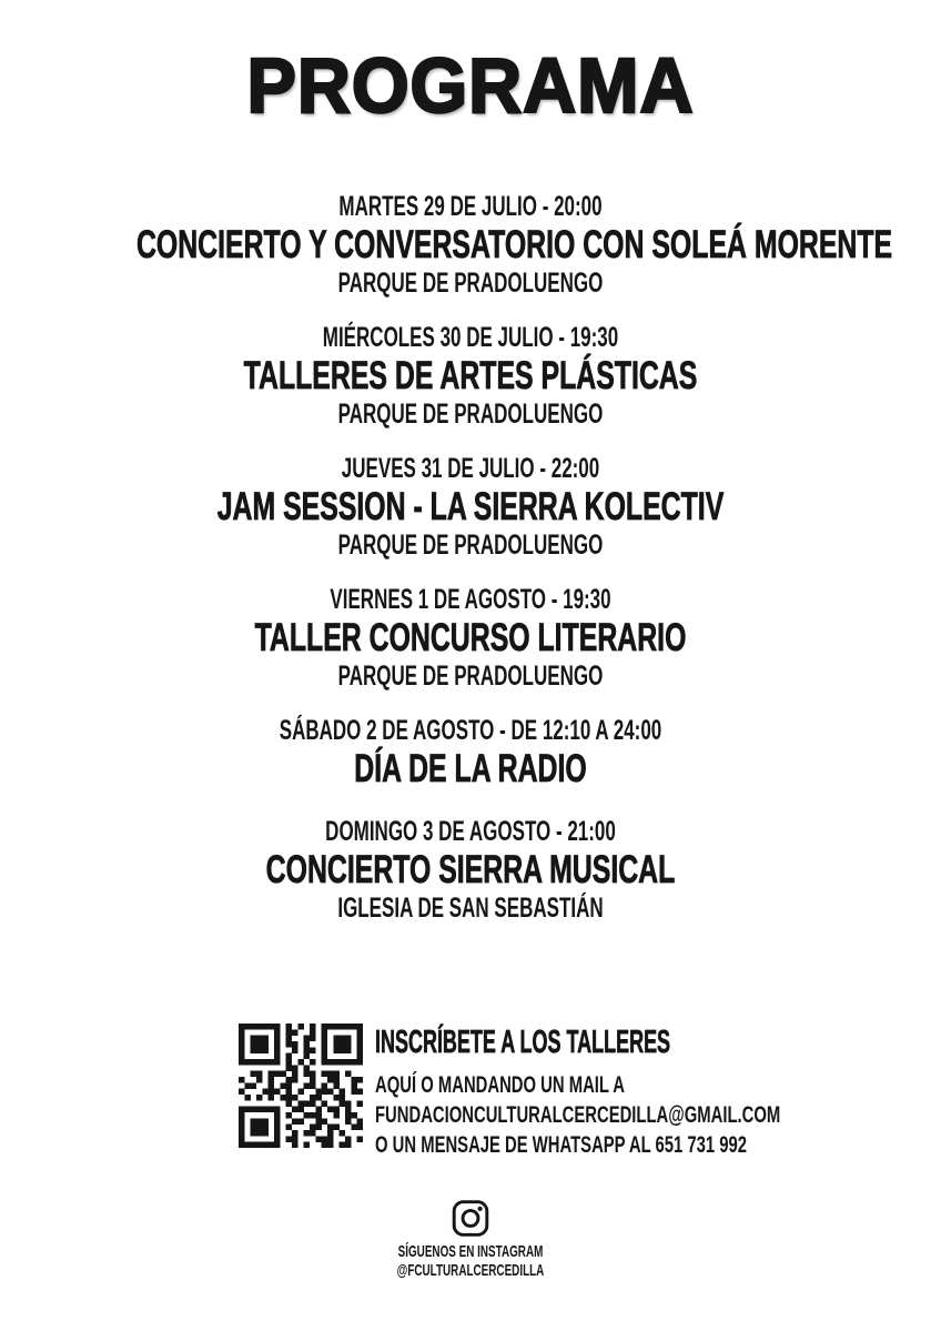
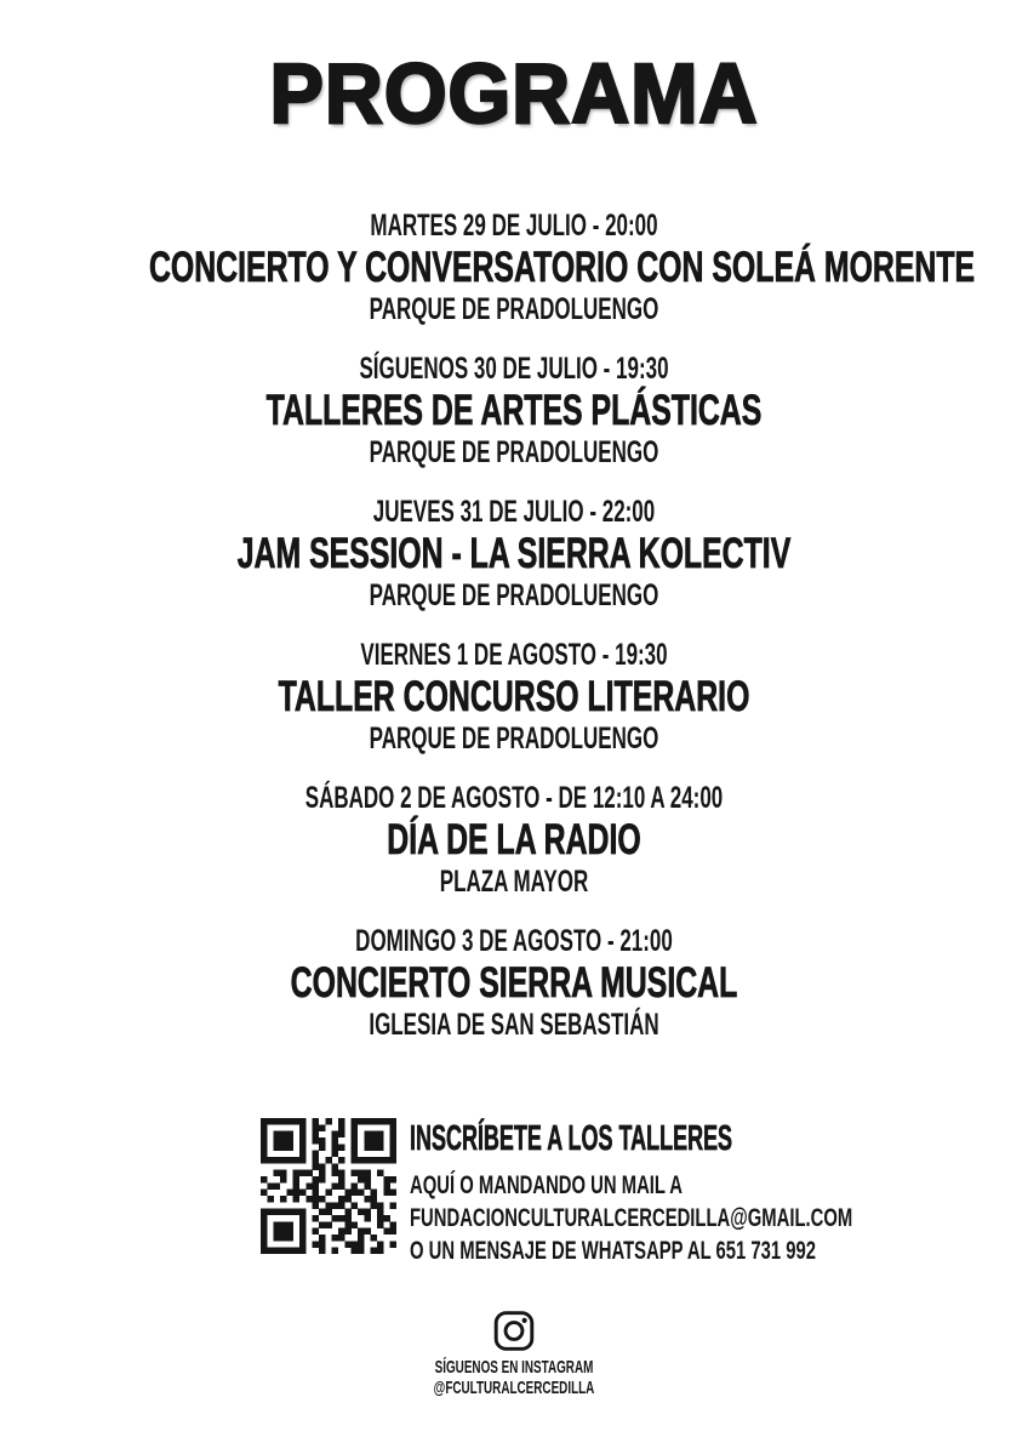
  PROGRAMA
  MARTES 29 DE JULIO - 20:00
  CONCIERTO Y CONVERSATORIO CON SOLEÁ MORENTE
  PARQUE DE PRADOLUENGO
- MIÉRCOLES 30 DE JULIO - 19:30
+ SÍGUENOS 30 DE JULIO - 19:30
  TALLERES DE ARTES PLÁSTICAS
  PARQUE DE PRADOLUENGO
  JUEVES 31 DE JULIO - 22:00
  JAM SESSION - LA SIERRA KOLECTIV
  PARQUE DE PRADOLUENGO
  VIERNES 1 DE AGOSTO - 19:30
  TALLER CONCURSO LITERARIO
  PARQUE DE PRADOLUENGO
  SÁBADO 2 DE AGOSTO - DE 12:10 A 24:00
  DÍA DE LA RADIO
+ PLAZA MAYOR
  DOMINGO 3 DE AGOSTO - 21:00
  CONCIERTO SIERRA MUSICAL
  IGLESIA DE SAN SEBASTIÁN
  INSCRÍBETE A LOS TALLERES
  AQUÍ O MANDANDO UN MAIL A
  FUNDACIONCULTURALCERCEDILLA@GMAIL.COM
  O UN MENSAJE DE WHATSAPP AL 651 731 992
  SÍGUENOS EN INSTAGRAM
  @FCULTURALCERCEDILLA
